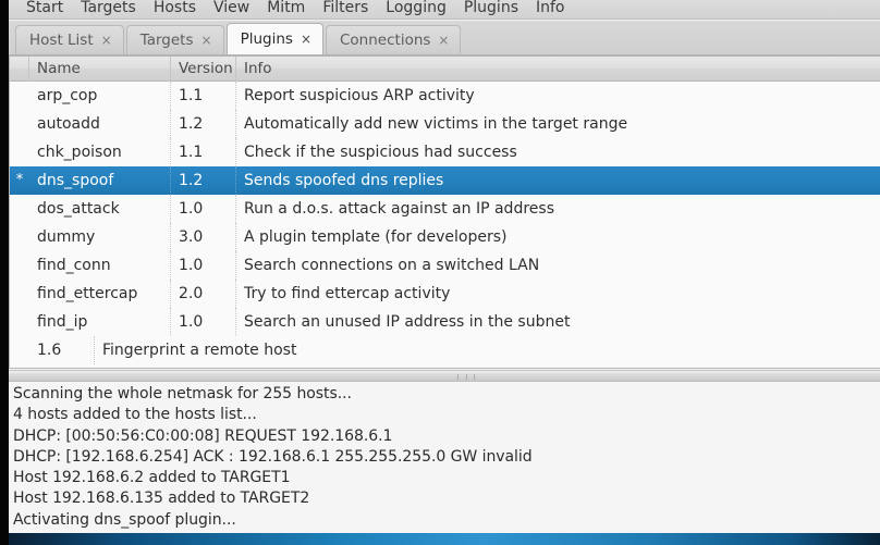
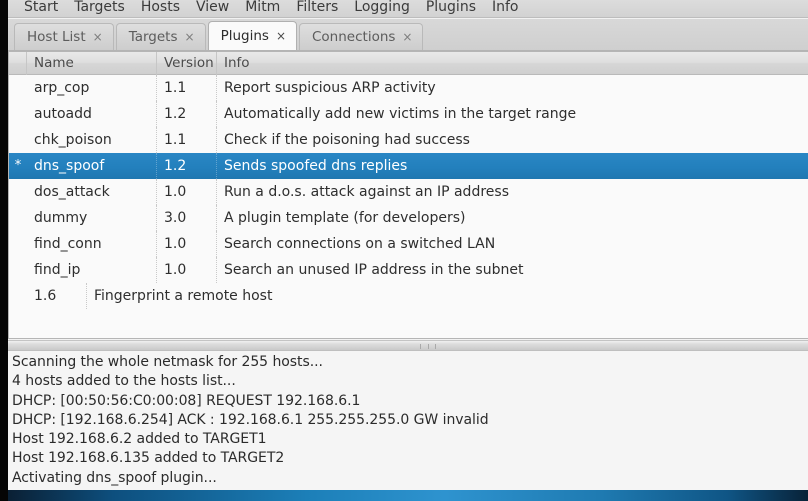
  Start
  Targets
  Hosts
  View
  Mitm
  Filters
  Logging
  Plugins
  Info
  Host List
  ×
  Targets
  ×
  Plugins
  ×
  Connections
  ×
  Name
  Version
  Info
  arp_cop
  1.1
  Report suspicious ARP activity
  autoadd
  1.2
  Automatically add new victims in the target range
  chk_poison
  1.1
- Check if the suspicious had success
+ Check if the poisoning had success
  *
  dns_spoof
  1.2
  Sends spoofed dns replies
  dos_attack
  1.0
  Run a d.o.s. attack against an IP address
  dummy
  3.0
  A plugin template (for developers)
  find_conn
  1.0
  Search connections on a switched LAN
- find_ettercap
- 2.0
- Try to find ettercap activity
  find_ip
  1.0
  Search an unused IP address in the subnet
  1.6
  Fingerprint a remote host
  Scanning the whole netmask for 255 hosts...
  4 hosts added to the hosts list...
  DHCP: [00:50:56:C0:00:08] REQUEST 192.168.6.1
  DHCP: [192.168.6.254] ACK : 192.168.6.1 255.255.255.0 GW invalid
  Host 192.168.6.2 added to TARGET1
  Host 192.168.6.135 added to TARGET2
  Activating dns_spoof plugin...
